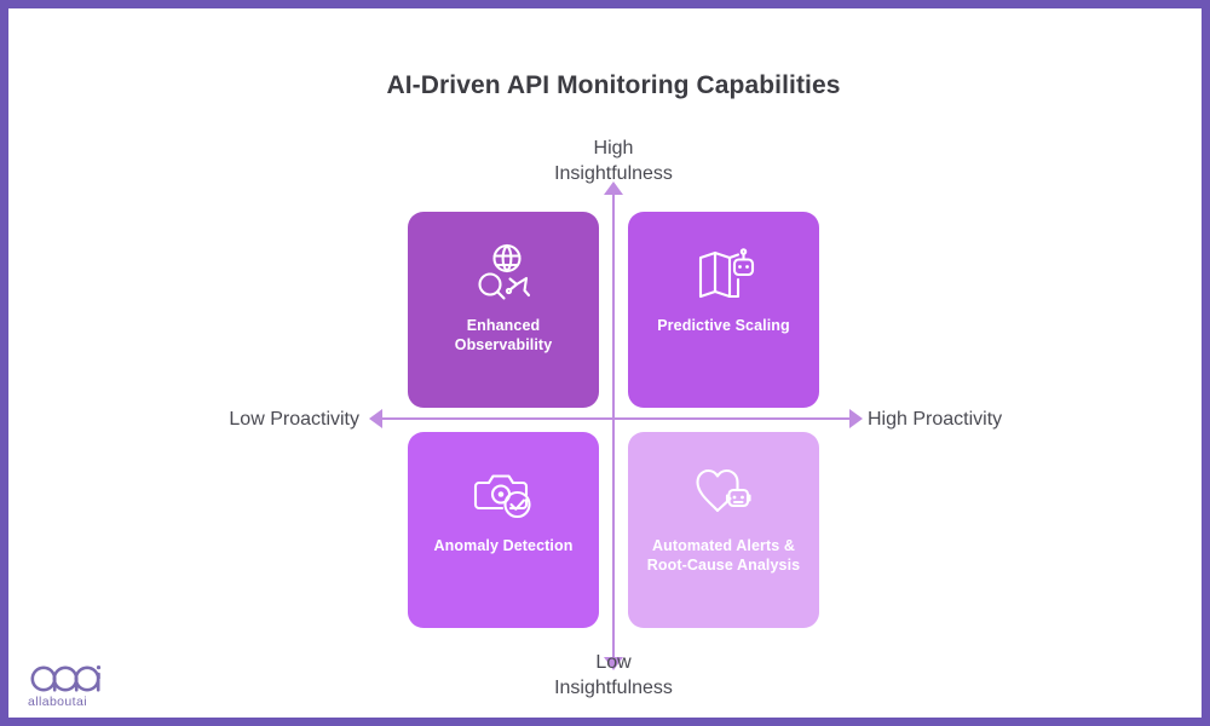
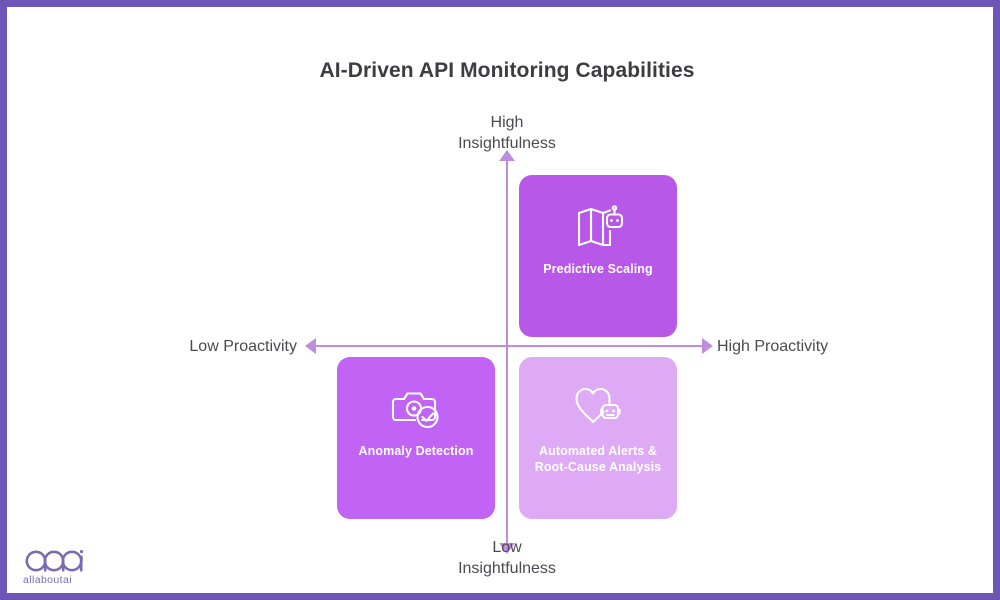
  AI-Driven API Monitoring Capabilities
  High
  Insightfulness
  Low
  Insightfulness
  Low Proactivity
  High Proactivity
- Enhanced Observability
  Predictive Scaling
  Anomaly Detection
  Automated Alerts &
  Root-Cause Analysis
  allaboutai
